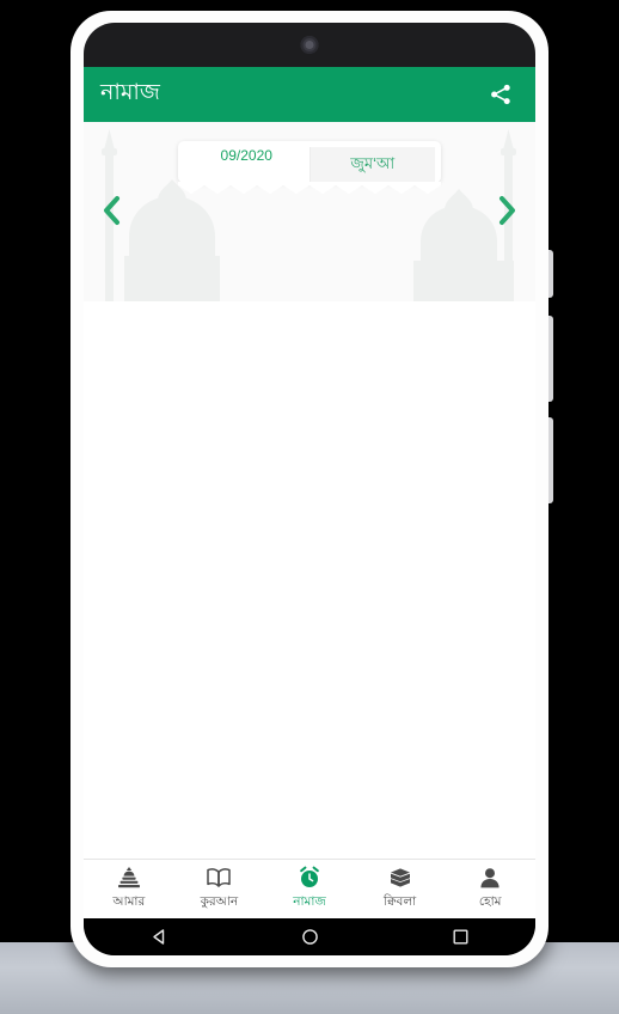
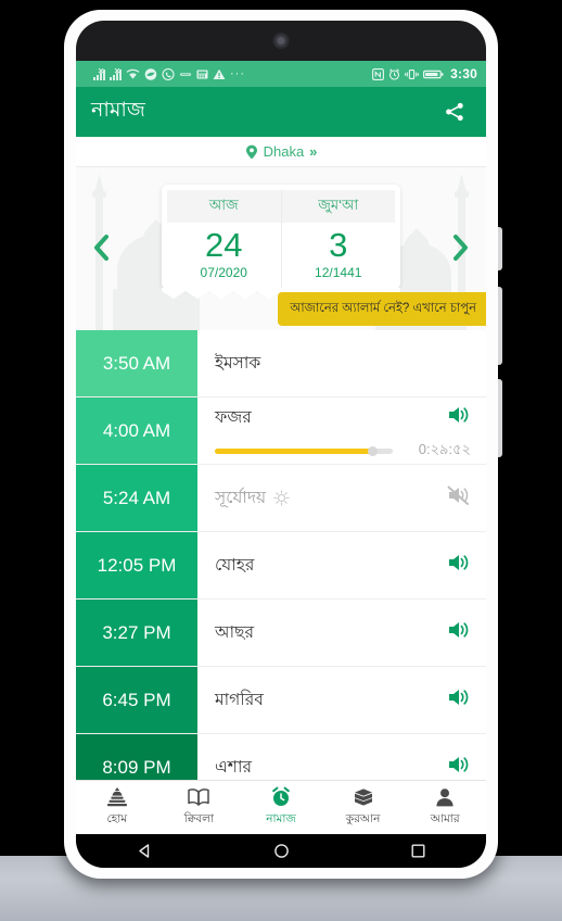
+ ···
+ 3:30
  নামাজ
+ Dhaka
+ »
+ আজ
+ 24
- 09/2020
+ 07/2020
  জুম‘আ
+ 3
+ 12/1441
+ আজানের অ্যালার্ম নেই? এখানে চাপুন
+ 3:50 AM
+ ইমসাক
+ 4:00 AM
+ ফজর
+ 0:২৯:৫২
+ 5:24 AM
+ সূর্যোদয়
+ 12:05 PM
+ যোহর
+ 3:27 PM
+ আছর
+ 6:45 PM
+ মাগরিব
+ 8:09 PM
+ এশার
- আমার
+ হোম
- কুরআন
+ ক্বিবলা
  নামাজ
- ক্বিবলা
+ কুরআন
- হোম
+ আমার
